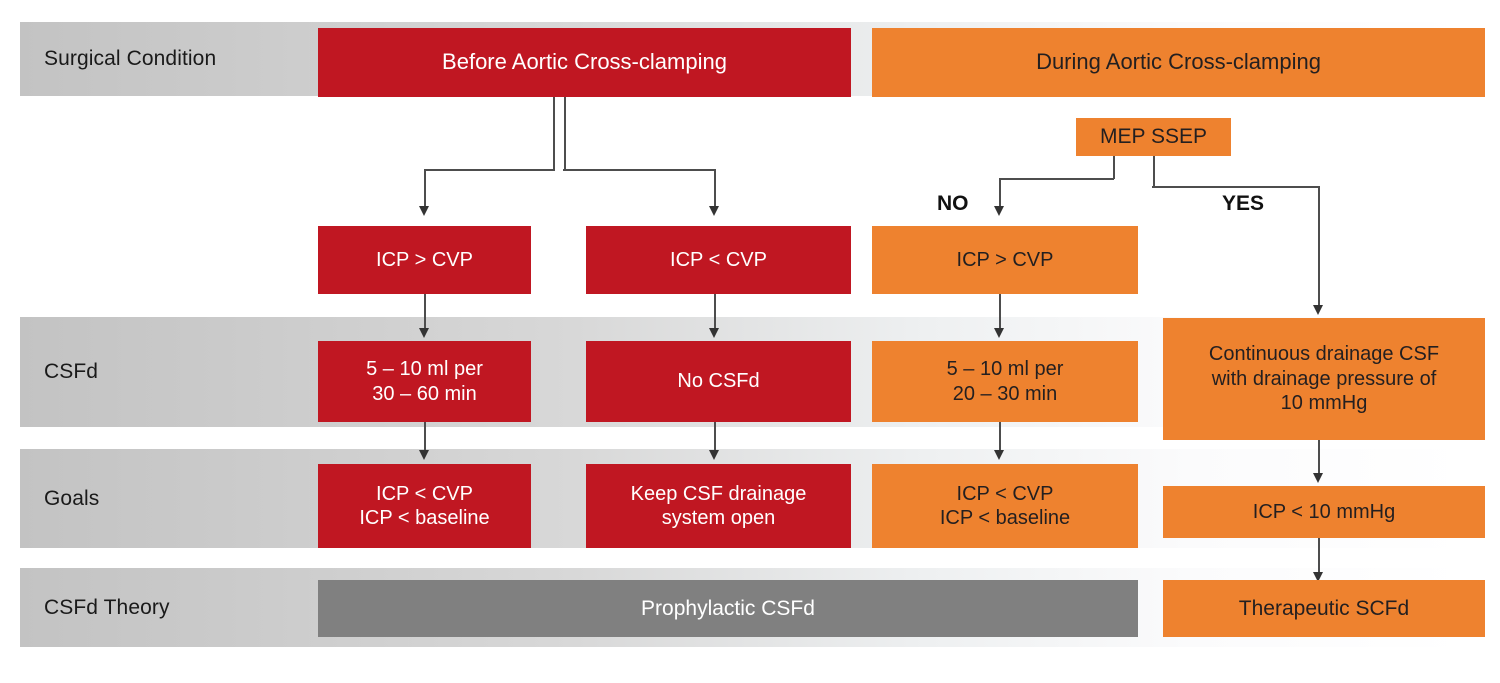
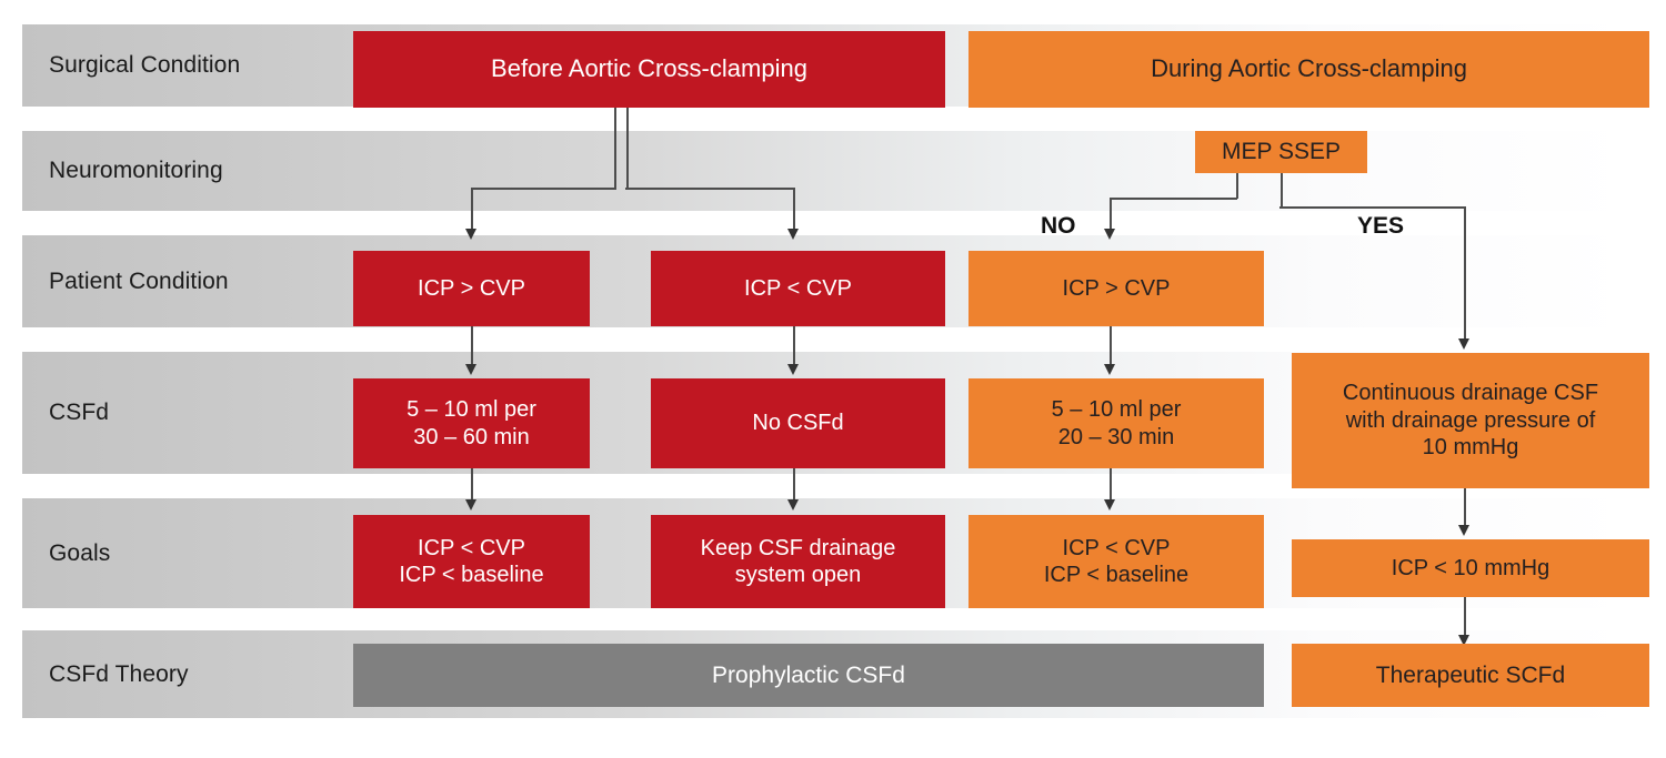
  Surgical Condition
+ Neuromonitoring
+ Patient Condition
  CSFd
  Goals
  CSFd Theory
  NO
  YES
  Before Aortic Cross-clamping
  During Aortic Cross-clamping
  MEP SSEP
  ICP > CVP
  ICP < CVP
  ICP > CVP
  5 – 10 ml per
  30 – 60 min
  No CSFd
  5 – 10 ml per
  20 – 30 min
  Continuous drainage CSF
  with drainage pressure of
  10 mmHg
  ICP < CVP
  ICP < baseline
  Keep CSF drainage
  system open
  ICP < CVP
  ICP < baseline
  ICP < 10 mmHg
  Prophylactic CSFd
  Therapeutic SCFd
